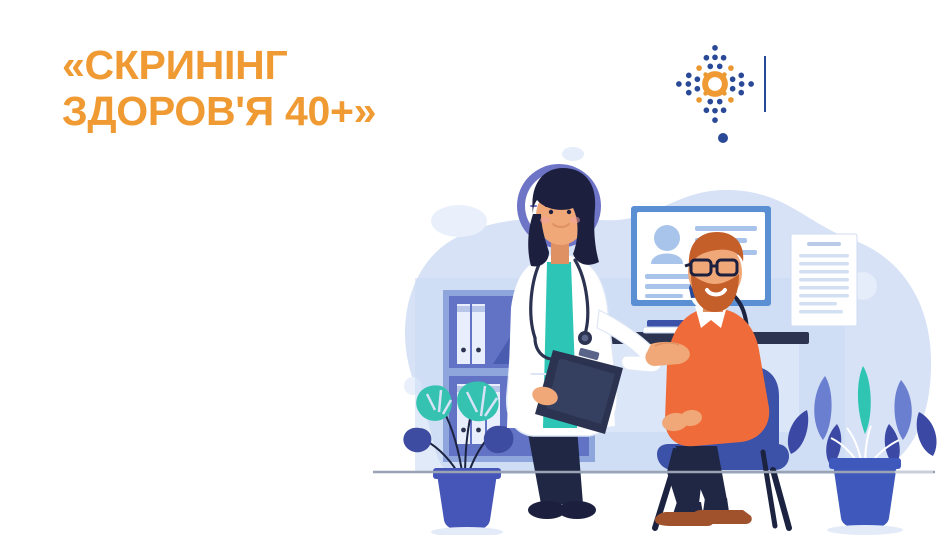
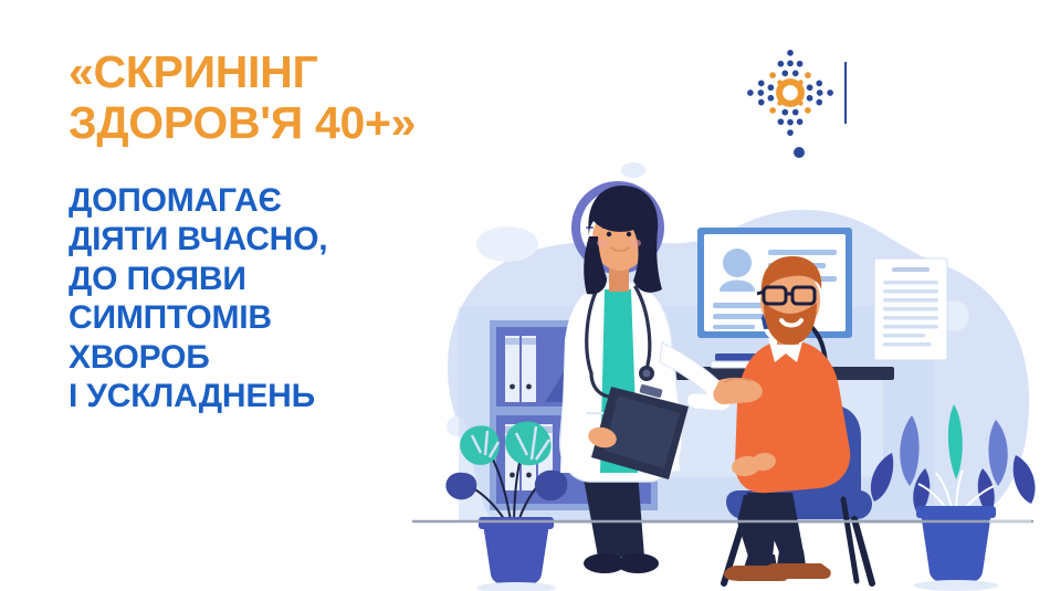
  «СКРИНІНГ
  ЗДОРОВ'Я 40+»
+ ДОПОМАГАЄ
+ ДІЯТИ ВЧАСНО,
+ ДО ПОЯВИ
+ СИМПТОМІВ
+ ХВОРОБ
+ І УСКЛАДНЕНЬ
